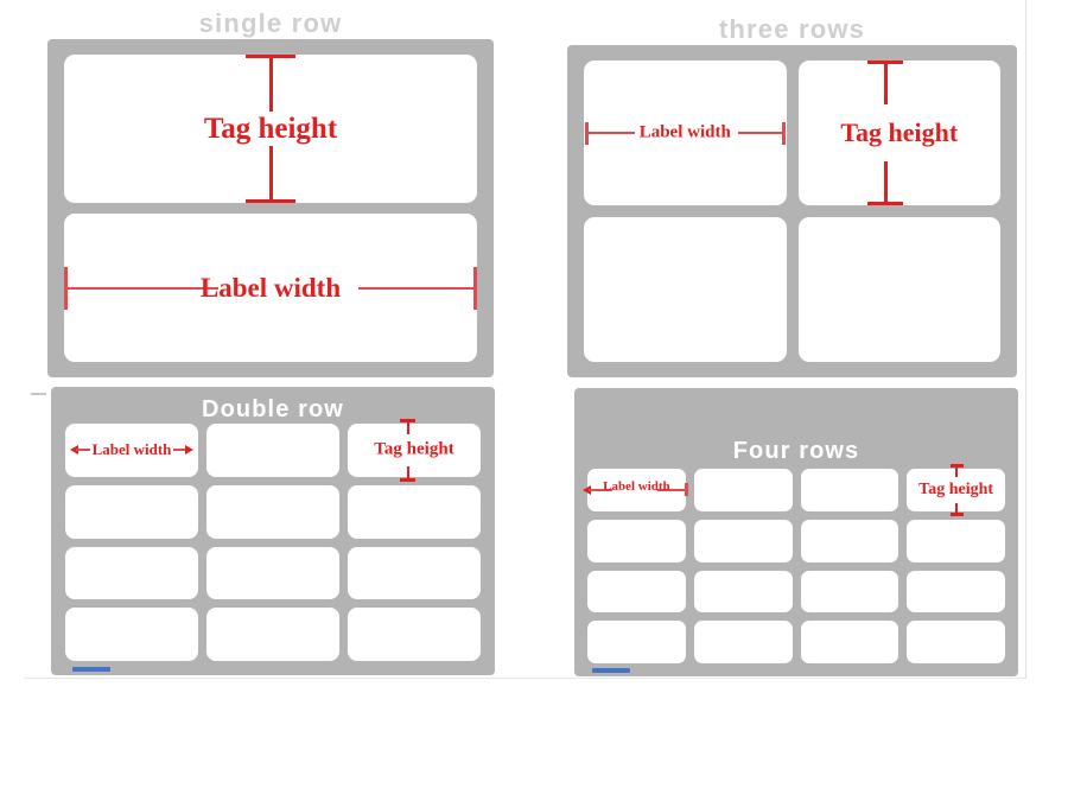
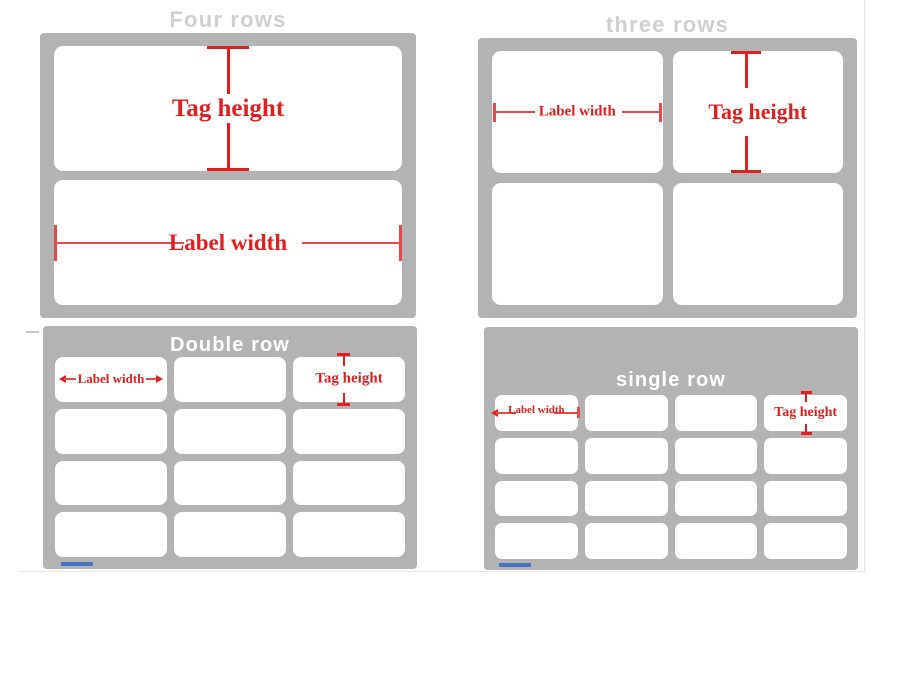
- single row
+ Four rows
  Tag height
  Label width
  three rows
  Label width
  Tag height
  Label width
  Tag height
  Double row
  Label width
  Tag height
- Four rows
+ single row
